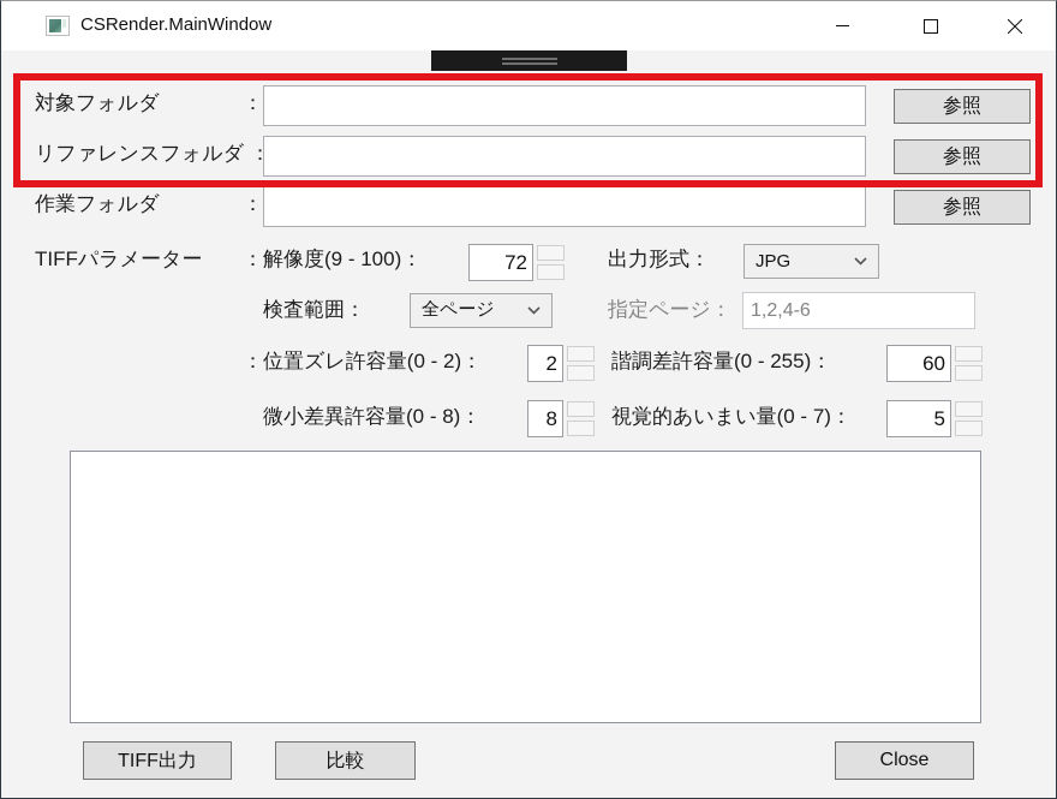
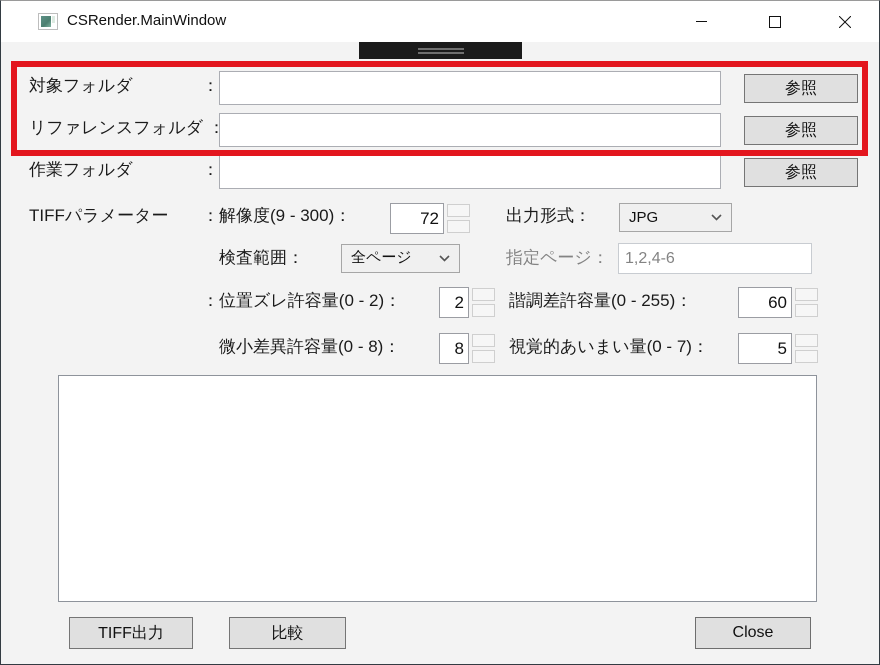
  CSRender.MainWindow
  対象フォルダ
  ：
  参照
  リファレンスフォルダ
  ：
  参照
  作業フォルダ
  ：
  参照
  TIFFパラメーター
  ：
- 解像度(9 - 100)：
+ 解像度(9 - 300)：
  72
  出力形式：
  JPG
  検査範囲：
  全ページ
  指定ページ：
  1,2,4-6
  ：
  位置ズレ許容量(0 - 2)：
  2
  諧調差許容量(0 - 255)：
  60
  微小差異許容量(0 - 8)：
  8
  視覚的あいまい量(0 - 7)：
  5
  TIFF出力
  比較
  Close
